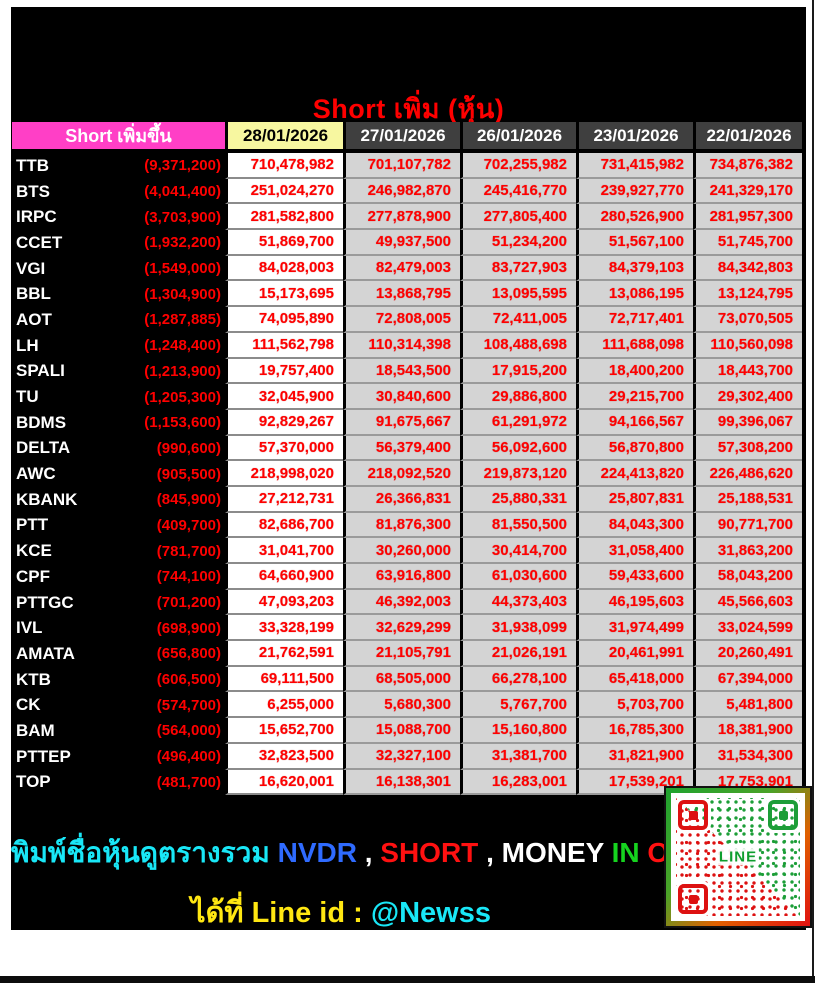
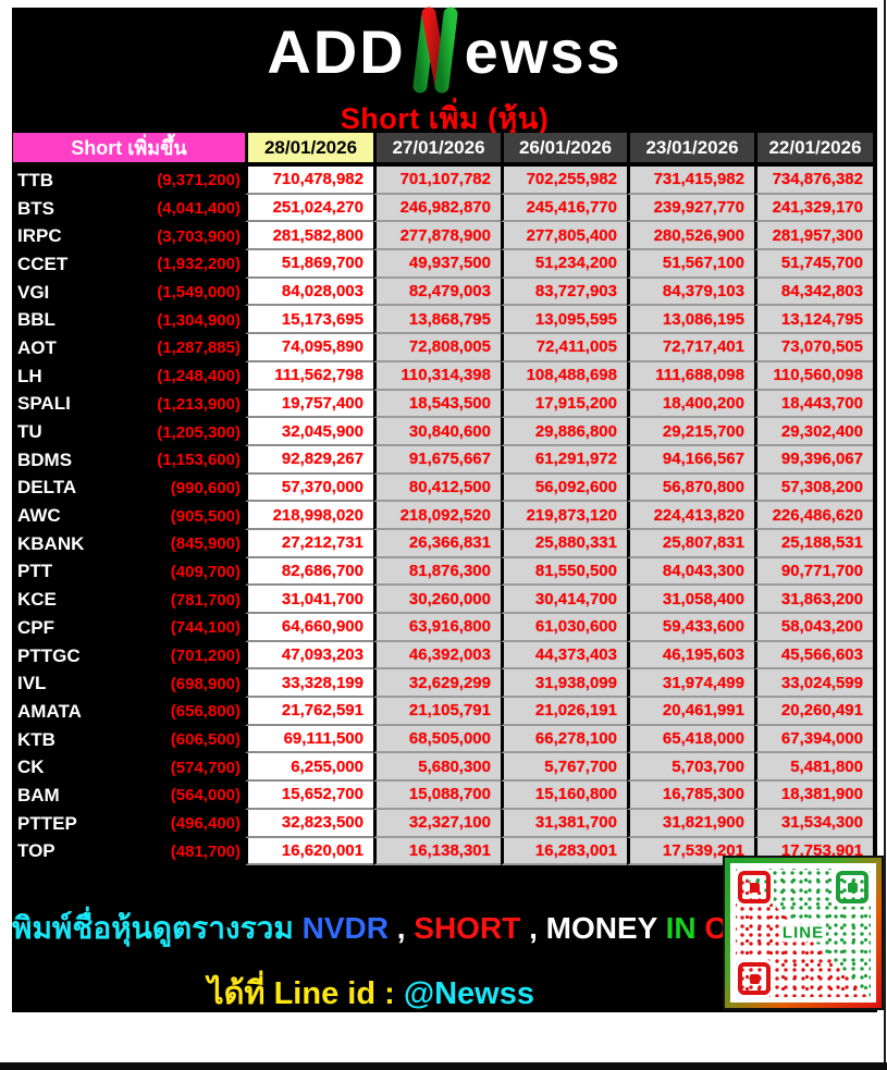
+ ADD
+ ewss
  Short เพิ่ม (หุ้น)
  Short เพิ่มขึ้น
  28/01/2026
  27/01/2026
  26/01/2026
  23/01/2026
  22/01/2026
  TTB
  (9,371,200)
  710,478,982
  701,107,782
  702,255,982
  731,415,982
  734,876,382
  BTS
  (4,041,400)
  251,024,270
  246,982,870
  245,416,770
  239,927,770
  241,329,170
  IRPC
  (3,703,900)
  281,582,800
  277,878,900
  277,805,400
  280,526,900
  281,957,300
  CCET
  (1,932,200)
  51,869,700
  49,937,500
  51,234,200
  51,567,100
  51,745,700
  VGI
  (1,549,000)
  84,028,003
  82,479,003
  83,727,903
  84,379,103
  84,342,803
  BBL
  (1,304,900)
  15,173,695
  13,868,795
  13,095,595
  13,086,195
  13,124,795
  AOT
  (1,287,885)
  74,095,890
  72,808,005
  72,411,005
  72,717,401
  73,070,505
  LH
  (1,248,400)
  111,562,798
  110,314,398
  108,488,698
  111,688,098
  110,560,098
  SPALI
  (1,213,900)
  19,757,400
  18,543,500
  17,915,200
  18,400,200
  18,443,700
  TU
  (1,205,300)
  32,045,900
  30,840,600
  29,886,800
  29,215,700
  29,302,400
  BDMS
  (1,153,600)
  92,829,267
  91,675,667
  61,291,972
  94,166,567
  99,396,067
  DELTA
  (990,600)
  57,370,000
- 56,379,400
+ 80,412,500
  56,092,600
  56,870,800
  57,308,200
  AWC
  (905,500)
  218,998,020
  218,092,520
  219,873,120
  224,413,820
  226,486,620
  KBANK
  (845,900)
  27,212,731
  26,366,831
  25,880,331
  25,807,831
  25,188,531
  PTT
  (409,700)
  82,686,700
  81,876,300
  81,550,500
  84,043,300
  90,771,700
  KCE
  (781,700)
  31,041,700
  30,260,000
  30,414,700
  31,058,400
  31,863,200
  CPF
  (744,100)
  64,660,900
  63,916,800
  61,030,600
  59,433,600
  58,043,200
  PTTGC
  (701,200)
  47,093,203
  46,392,003
  44,373,403
  46,195,603
  45,566,603
  IVL
  (698,900)
  33,328,199
  32,629,299
  31,938,099
  31,974,499
  33,024,599
  AMATA
  (656,800)
  21,762,591
  21,105,791
  21,026,191
  20,461,991
  20,260,491
  KTB
  (606,500)
  69,111,500
  68,505,000
  66,278,100
  65,418,000
  67,394,000
  CK
  (574,700)
  6,255,000
  5,680,300
  5,767,700
  5,703,700
  5,481,800
  BAM
  (564,000)
  15,652,700
  15,088,700
  15,160,800
  16,785,300
  18,381,900
  PTTEP
  (496,400)
  32,823,500
  32,327,100
  31,381,700
  31,821,900
  31,534,300
  TOP
  (481,700)
  16,620,001
  16,138,301
  16,283,001
  17,539,201
  17,753,901
  พิมพ์ชื่อหุ้นดูตรางรวม NVDR , SHORT , MONEY IN O
  ได้ที่ Line id : @Newss
  LINE
